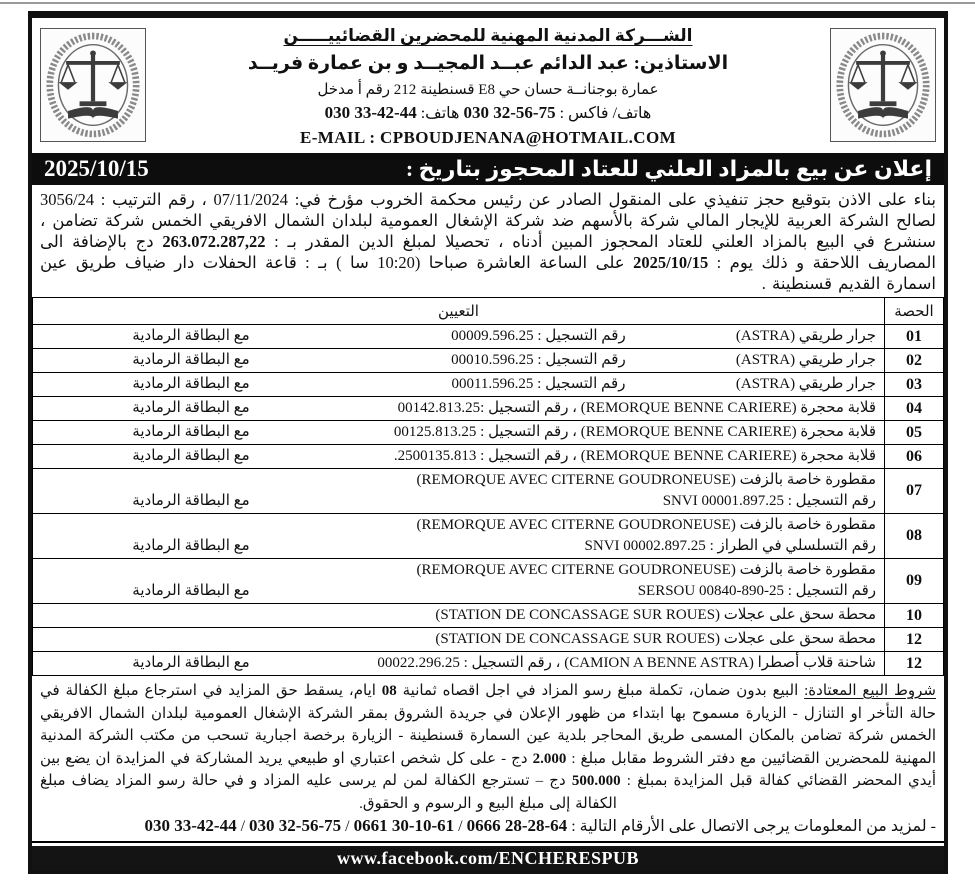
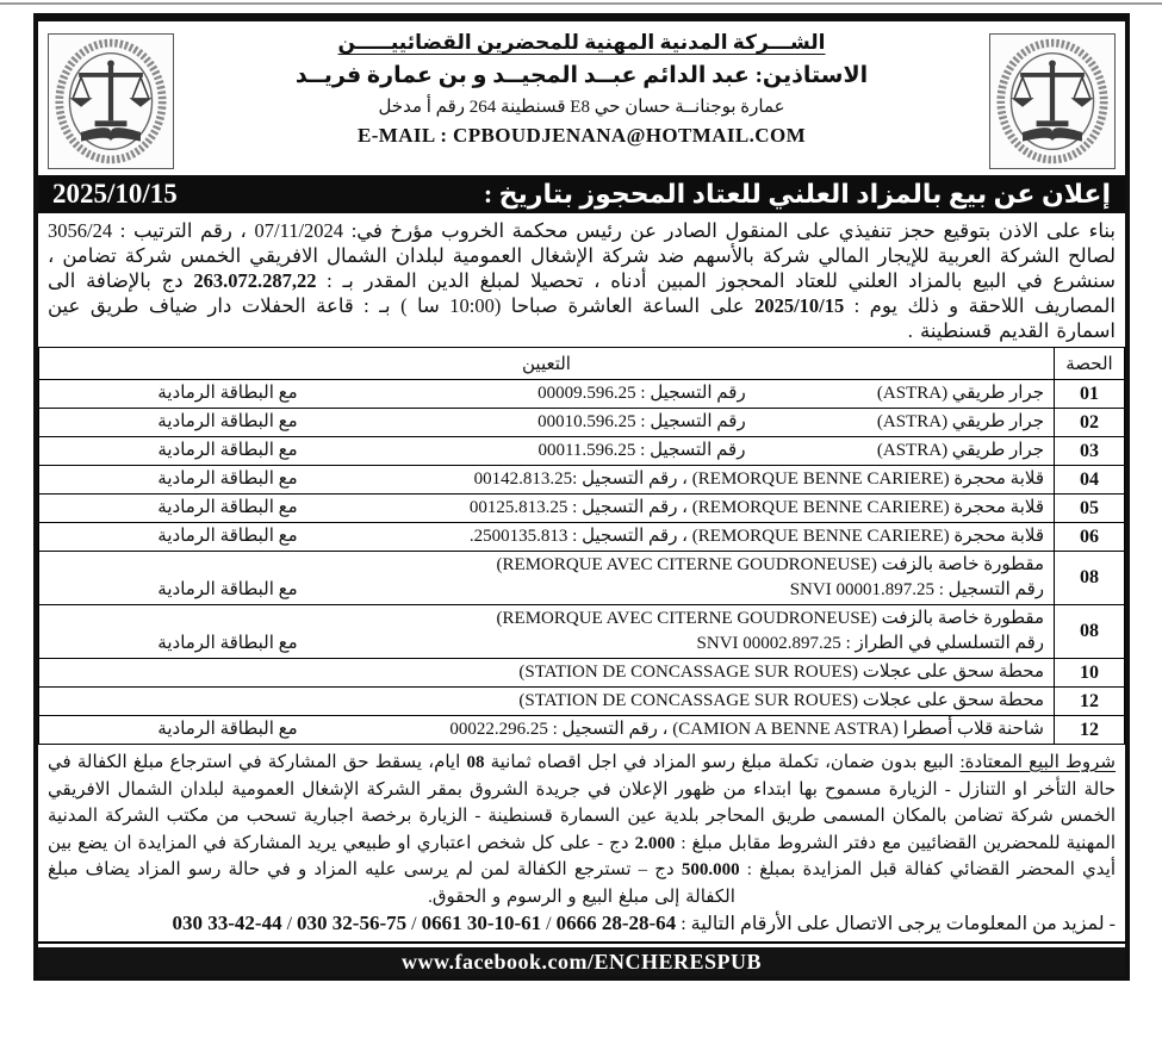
  الشـــركة المدنية المهنية للمحضرين القضائييـــــن
  الاستاذين: عبد الدائم عبــد المجيــد و بن عمارة فريــد
- عمارة بوجنانــة حسان حي E8 قسنطينة 212 رقم أ مدخل
+ عمارة بوجنانــة حسان حي E8 قسنطينة 264 رقم أ مدخل
- هاتف/ فاكس : 030 32-56-75 هاتف: 030 33-42-44
  E-MAIL : CPBOUDJENANA@HOTMAIL.COM
  إعلان عن بيع بالمزاد العلني للعتاد المحجوز بتاريخ :
  2025/10/15
- بناء على الاذن بتوقيع حجز تنفيذي على المنقول الصادر عن رئيس محكمة الخروب مؤرخ في: 07/11/2024 ، رقم الترتيب : 3056/24 لصالح الشركة العربية للإيجار المالي شركة بالأسهم ضد شركة الإشغال العمومية لبلدان الشمال الافريقي الخمس شركة تضامن ، سنشرع في البيع بالمزاد العلني للعتاد المحجوز المبين أدناه ، تحصيلا لمبلغ الدين المقدر بـ : 263.072.287,22 دج بالإضافة الى المصاريف اللاحقة و ذلك يوم : 2025/10/15 على الساعة العاشرة صباحا (10:20 سا ) بـ : قاعة الحفلات دار ضياف طريق عين اسمارة القديم قسنطينة .
+ بناء على الاذن بتوقيع حجز تنفيذي على المنقول الصادر عن رئيس محكمة الخروب مؤرخ في: 07/11/2024 ، رقم الترتيب : 3056/24 لصالح الشركة العربية للإيجار المالي شركة بالأسهم ضد شركة الإشغال العمومية لبلدان الشمال الافريقي الخمس شركة تضامن ، سنشرع في البيع بالمزاد العلني للعتاد المحجوز المبين أدناه ، تحصيلا لمبلغ الدين المقدر بـ : 263.072.287,22 دج بالإضافة الى المصاريف اللاحقة و ذلك يوم : 2025/10/15 على الساعة العاشرة صباحا (10:00 سا ) بـ : قاعة الحفلات دار ضياف طريق عين اسمارة القديم قسنطينة .
  الحصة	التعيين
  01	جرار طريقي (ASTRA)رقم التسجيل : 00009.596.25مع البطاقة الرمادية
  02	جرار طريقي (ASTRA)رقم التسجيل : 00010.596.25مع البطاقة الرمادية
  03	جرار طريقي (ASTRA)رقم التسجيل : 00011.596.25مع البطاقة الرمادية
  04	قلابة محجرة (REMORQUE BENNE CARIERE) ، رقم التسجيل :00142.813.25مع البطاقة الرمادية
  05	قلابة محجرة (REMORQUE BENNE CARIERE) ، رقم التسجيل : 00125.813.25مع البطاقة الرمادية
  06	قلابة محجرة (REMORQUE BENNE CARIERE) ، رقم التسجيل : 2500135.813.مع البطاقة الرمادية
- 07	مقطورة خاصة بالزفت (REMORQUE AVEC CITERNE GOUDRONEUSE)رقم التسجيل : SNVI 00001.897.25مع البطاقة الرمادية
+ 08	مقطورة خاصة بالزفت (REMORQUE AVEC CITERNE GOUDRONEUSE)رقم التسجيل : SNVI 00001.897.25مع البطاقة الرمادية
  08	مقطورة خاصة بالزفت (REMORQUE AVEC CITERNE GOUDRONEUSE)رقم التسلسلي في الطراز : SNVI 00002.897.25مع البطاقة الرمادية
- 09	مقطورة خاصة بالزفت (REMORQUE AVEC CITERNE GOUDRONEUSE)رقم التسجيل : SERSOU 00840-890-25مع البطاقة الرمادية
  10	محطة سحق على عجلات (STATION DE CONCASSAGE SUR ROUES)
  12	محطة سحق على عجلات (STATION DE CONCASSAGE SUR ROUES)
  12	شاحنة قلاب أصطرا (CAMION A BENNE ASTRA) ، رقم التسجيل : 00022.296.25مع البطاقة الرمادية
- شروط البيع المعتادة: البيع بدون ضمان، تكملة مبلغ رسو المزاد في اجل اقصاه ثمانية 08 ايام، يسقط حق المزايد في استرجاع مبلغ الكفالة في حالة التأخر او التنازل - الزيارة مسموح بها ابتداء من ظهور الإعلان في جريدة الشروق بمقر الشركة الإشغال العمومية لبلدان الشمال الافريقي الخمس شركة تضامن بالمكان المسمى طريق المحاجر بلدية عين السمارة قسنطينة - الزيارة برخصة اجبارية تسحب من مكتب الشركة المدنية المهنية للمحضرين القضائيين مع دفتر الشروط مقابل مبلغ : 2.000 دج - على كل شخص اعتباري او طبيعي يريد المشاركة في المزايدة ان يضع بين أيدي المحضر القضائي كفالة قبل المزايدة بمبلغ : 500.000 دج – تسترجع الكفالة لمن لم يرسى عليه المزاد و في حالة رسو المزاد يضاف مبلغ الكفالة إلى مبلغ البيع و الرسوم و الحقوق.
+ شروط البيع المعتادة: البيع بدون ضمان، تكملة مبلغ رسو المزاد في اجل اقصاه ثمانية 08 ايام، يسقط حق المشاركة في استرجاع مبلغ الكفالة في حالة التأخر او التنازل - الزيارة مسموح بها ابتداء من ظهور الإعلان في جريدة الشروق بمقر الشركة الإشغال العمومية لبلدان الشمال الافريقي الخمس شركة تضامن بالمكان المسمى طريق المحاجر بلدية عين السمارة قسنطينة - الزيارة برخصة اجبارية تسحب من مكتب الشركة المدنية المهنية للمحضرين القضائيين مع دفتر الشروط مقابل مبلغ : 2.000 دج - على كل شخص اعتباري او طبيعي يريد المشاركة في المزايدة ان يضع بين أيدي المحضر القضائي كفالة قبل المزايدة بمبلغ : 500.000 دج – تسترجع الكفالة لمن لم يرسى عليه المزاد و في حالة رسو المزاد يضاف مبلغ الكفالة إلى مبلغ البيع و الرسوم و الحقوق.
  - لمزيد من المعلومات يرجى الاتصال على الأرقام التالية : 0666 28-28-64 / 0661 30-10-61 / 030 32-56-75 / 030 33-42-44
  www.facebook.com/ENCHERESPUB
